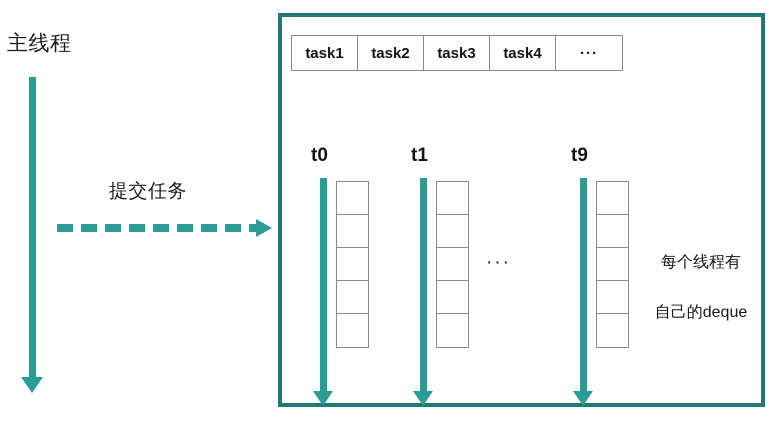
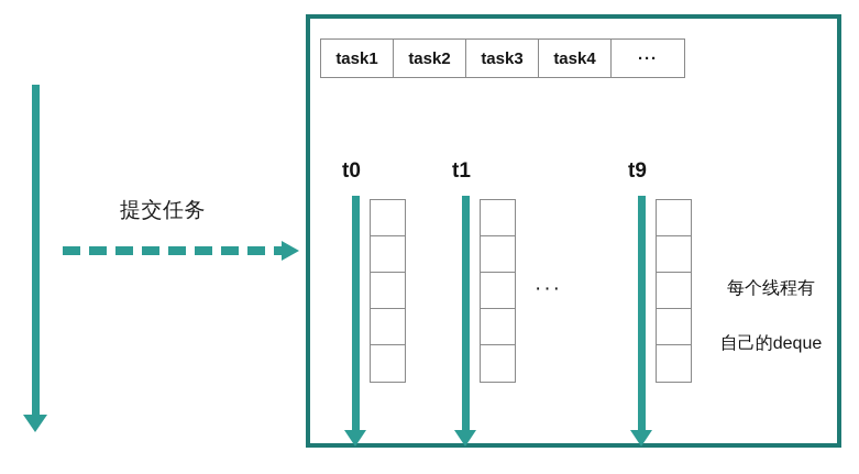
- 主线程
  提交任务
  task1
  task2
  task3
  task4
  ···
  t0
  t1
  ···
  t9
  每个线程有
  自己的deque
